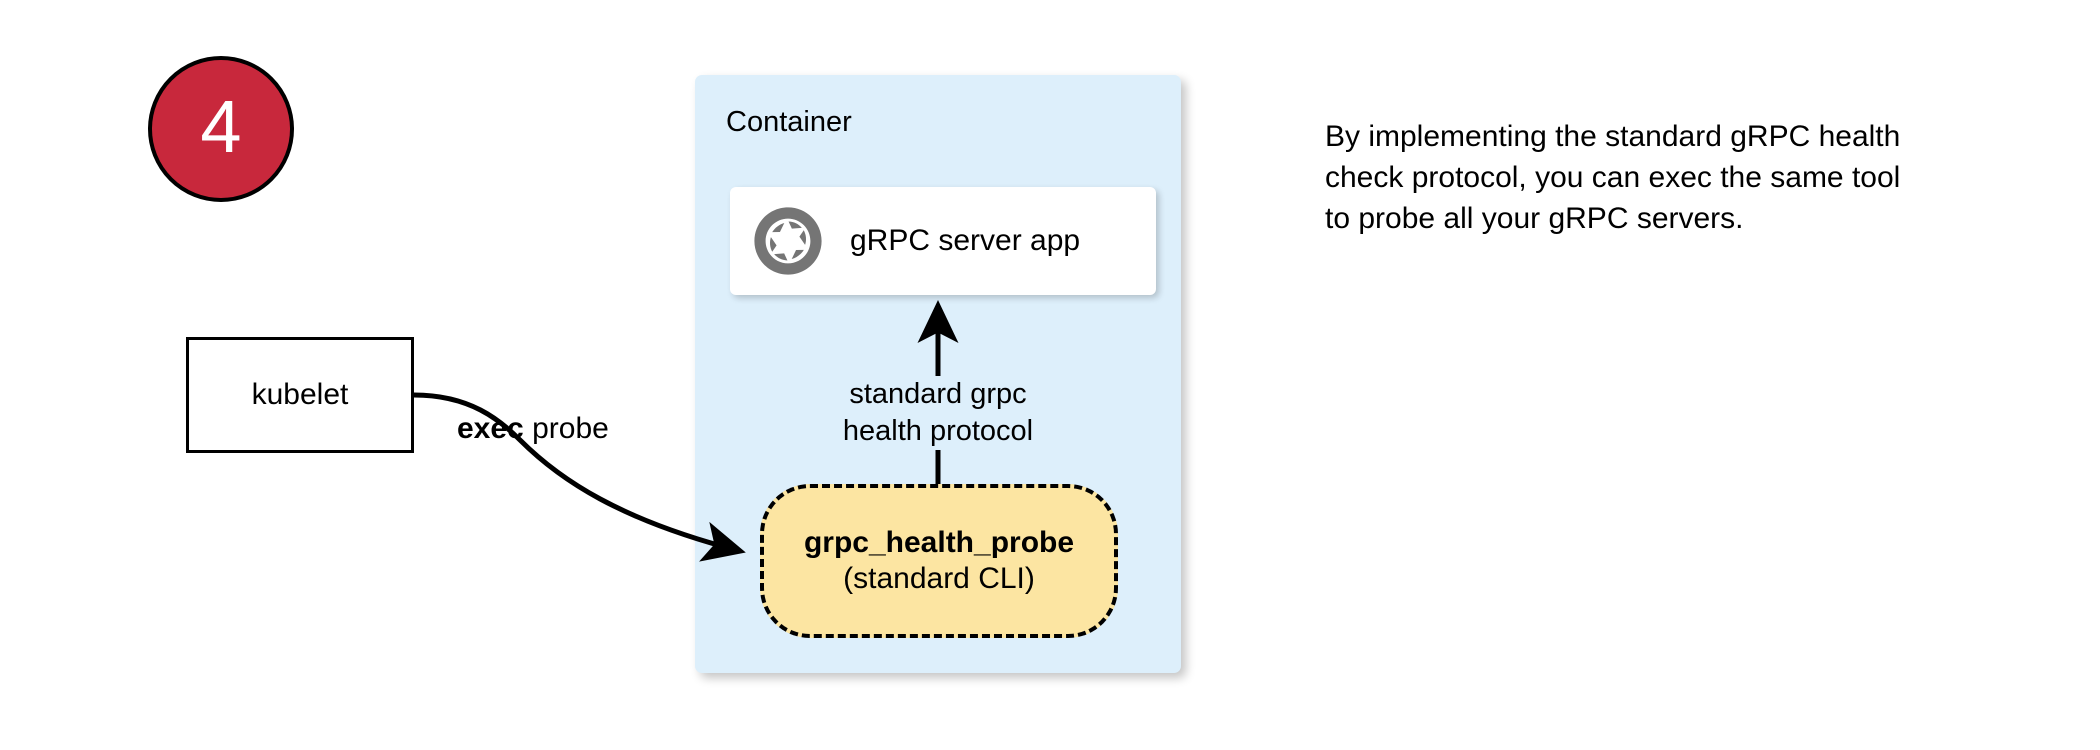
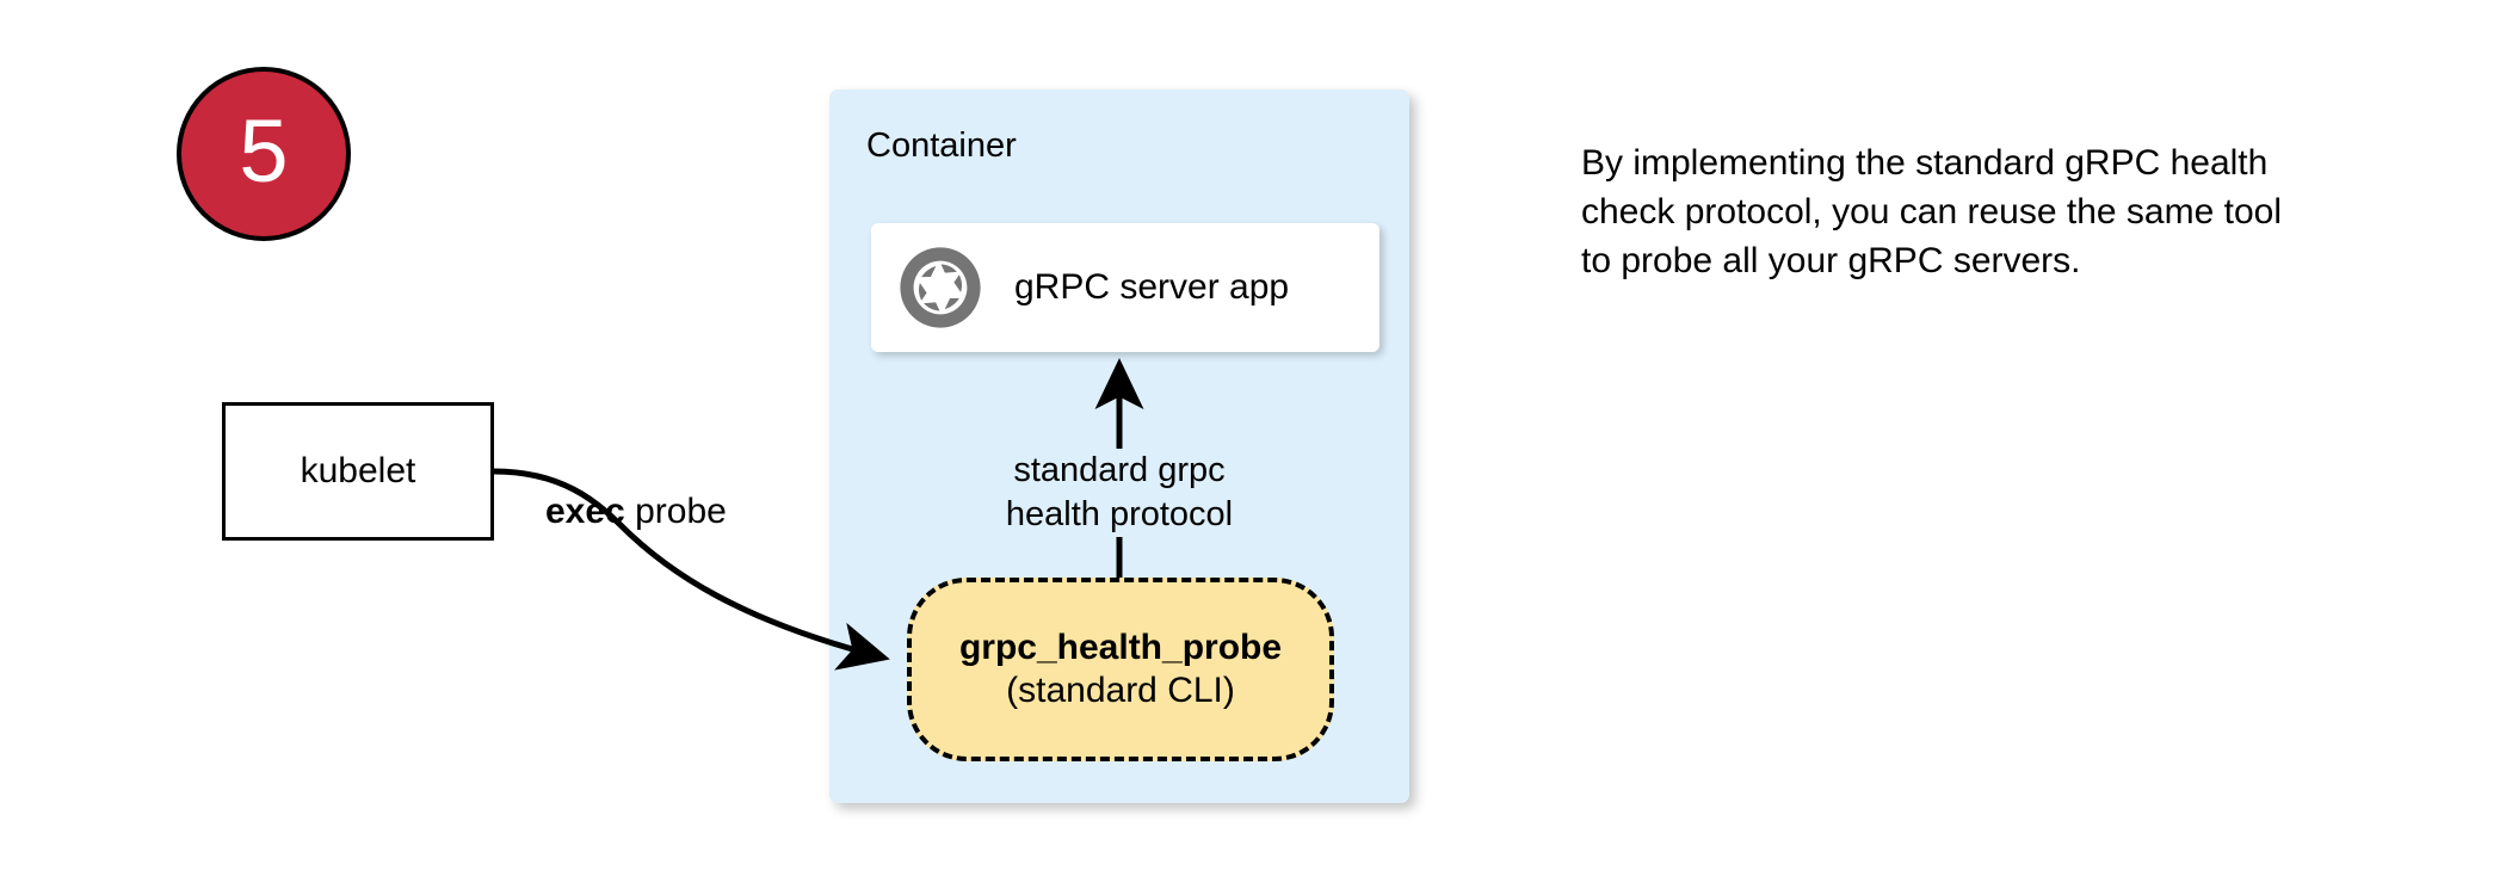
- 4
+ 5
  Container
  gRPC server app
  kubelet
  exec probe
  standard grpc
  health protocol
  grpc_health_probe
  (standard CLI)
- By implementing the standard gRPC health check protocol, you can exec the same tool to probe all your gRPC servers.
+ By implementing the standard gRPC health check protocol, you can reuse the same tool to probe all your gRPC servers.
